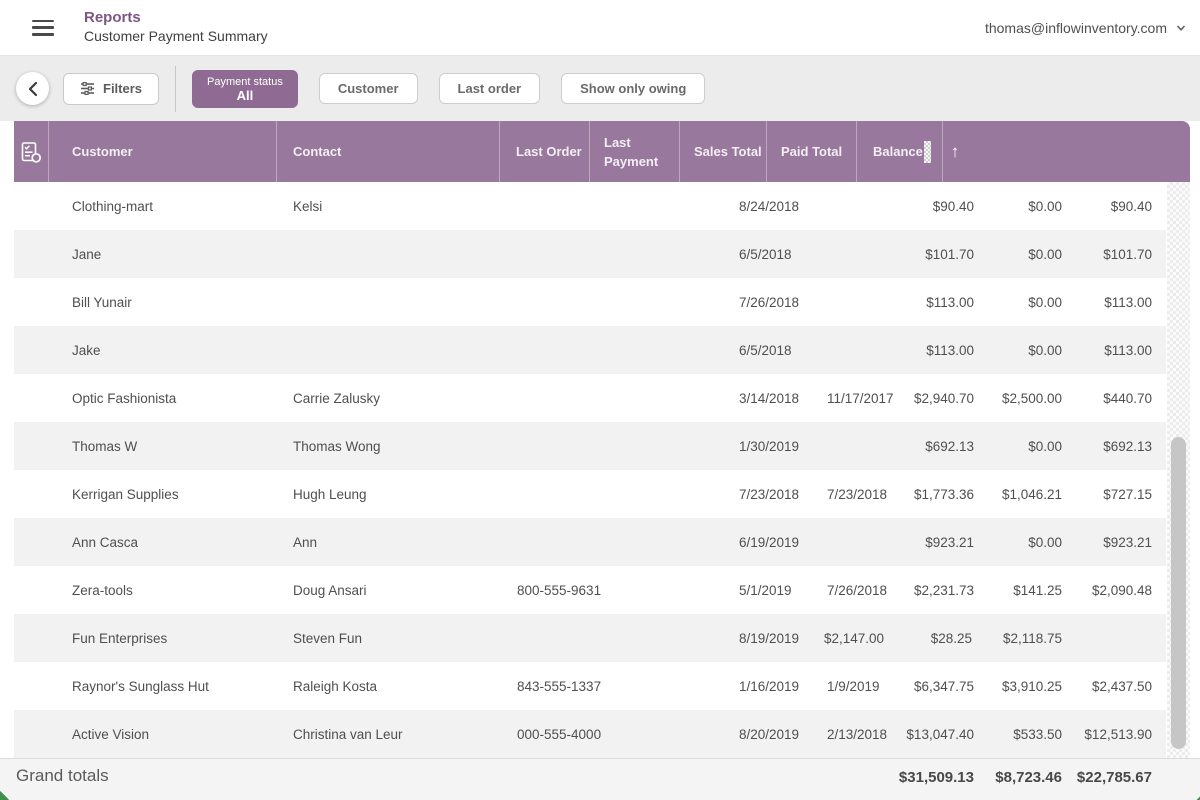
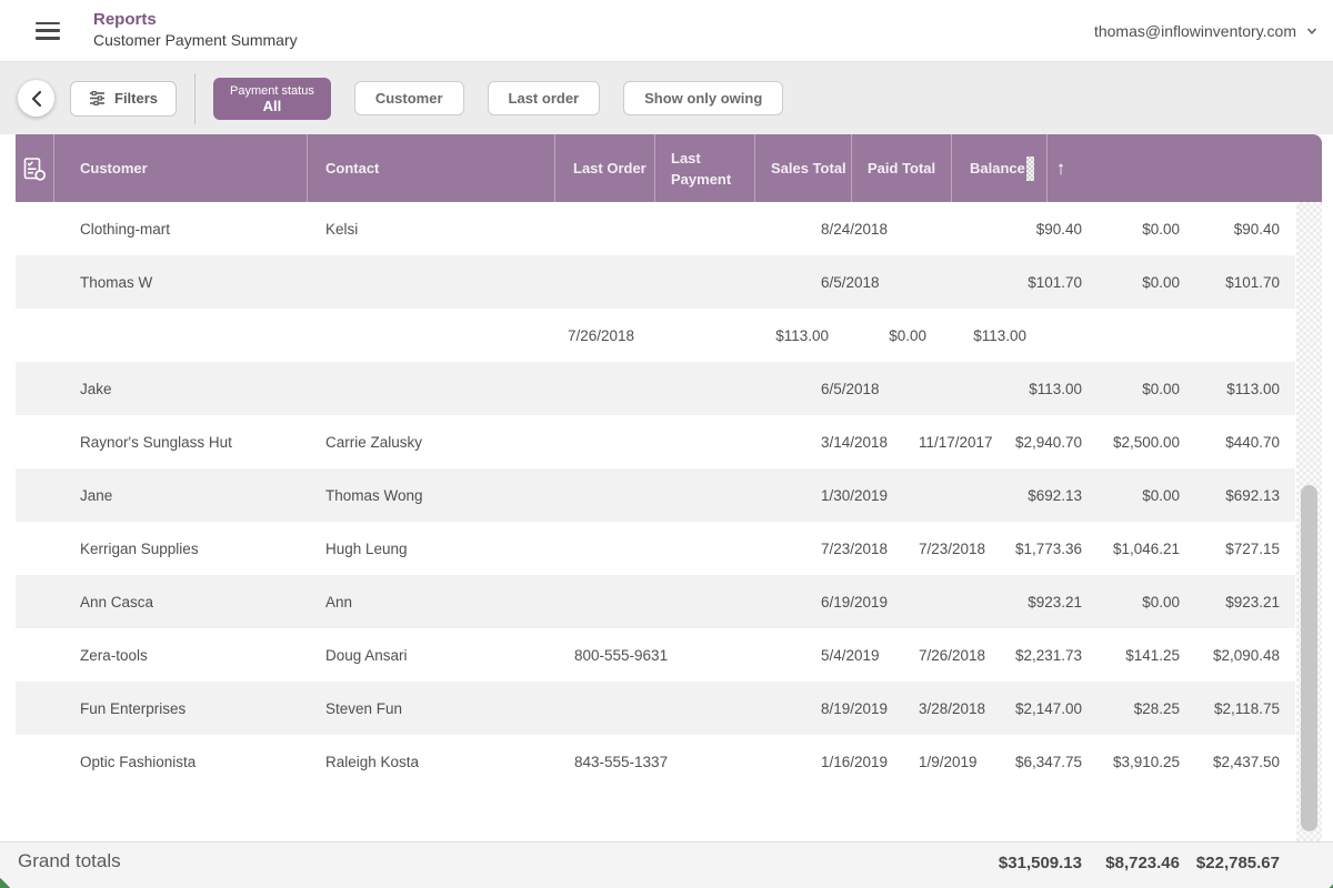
  Reports
  Customer Payment Summary
  thomas@inflowinventory.com
  Filters
  Payment status
  All
  Customer
  Last order
  Show only owing
  Customer
  Contact
  Last Order
  Last Payment
  Sales Total
  Paid Total
  Balance
  ↑
  Clothing-mart
  Kelsi
  8/24/2018
  $90.40
  $0.00
  $90.40
- Jane
+ Thomas W
  6/5/2018
  $101.70
  $0.00
  $101.70
- Bill Yunair
  7/26/2018
  $113.00
  $0.00
  $113.00
  Jake
  6/5/2018
  $113.00
  $0.00
  $113.00
- Optic Fashionista
+ Raynor's Sunglass Hut
  Carrie Zalusky
  3/14/2018
  11/17/2017
  $2,940.70
  $2,500.00
  $440.70
- Thomas W
+ Jane
  Thomas Wong
  1/30/2019
  $692.13
  $0.00
  $692.13
  Kerrigan Supplies
  Hugh Leung
  7/23/2018
  7/23/2018
  $1,773.36
  $1,046.21
  $727.15
  Ann Casca
  Ann
  6/19/2019
  $923.21
  $0.00
  $923.21
  Zera-tools
  Doug Ansari
  800-555-9631
- 5/1/2019
+ 5/4/2019
  7/26/2018
  $2,231.73
  $141.25
  $2,090.48
  Fun Enterprises
  Steven Fun
  8/19/2019
+ 3/28/2018
  $2,147.00
  $28.25
  $2,118.75
- Raynor's Sunglass Hut
+ Optic Fashionista
  Raleigh Kosta
  843-555-1337
  1/16/2019
  1/9/2019
  $6,347.75
  $3,910.25
  $2,437.50
- Active Vision
- Christina van Leur
- 000-555-4000
- 8/20/2019
- 2/13/2018
- $13,047.40
- $533.50
- $12,513.90
  Grand totals
  $31,509.13
  $8,723.46
  $22,785.67
